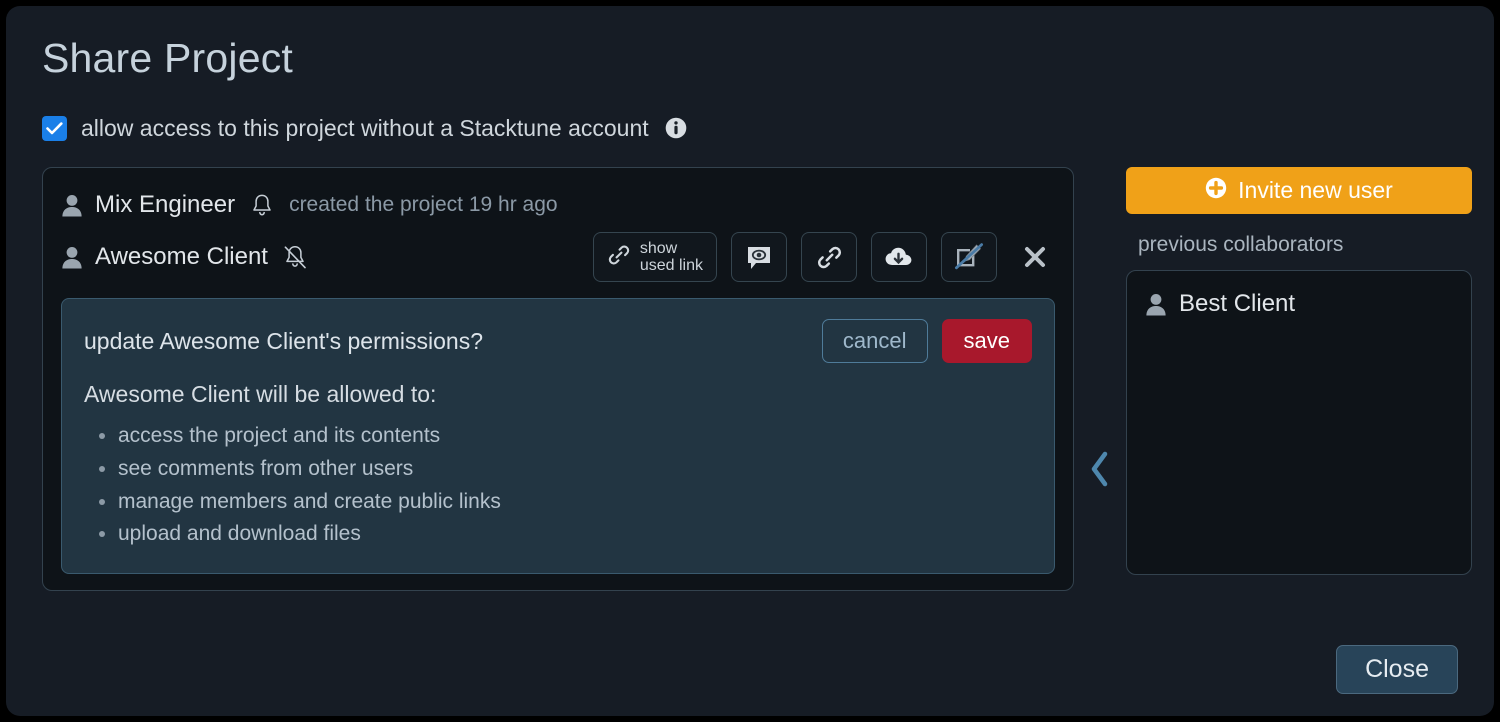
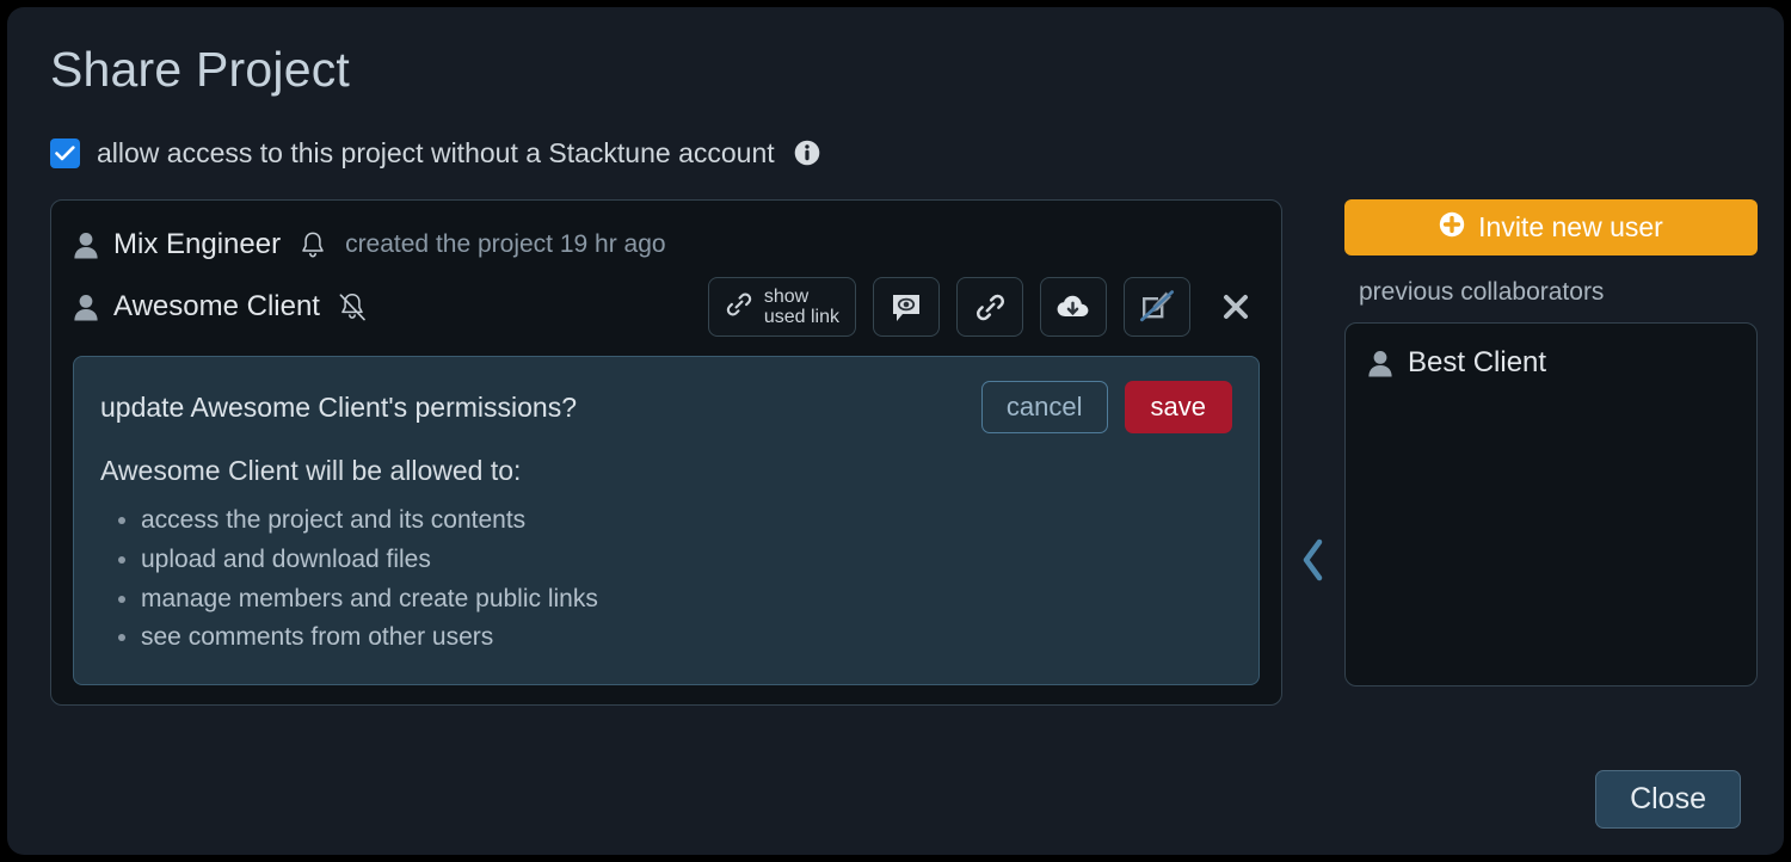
  Share Project
  allow access to this project without a Stacktune account
  Mix Engineer
  created the project 19 hr ago
  Awesome Client
  show
  used link
  update Awesome Client's permissions?
  cancel
  save
  Awesome Client will be allowed to:
  access the project and its contents
- see comments from other users
+ upload and download files
  manage members and create public links
- upload and download files
+ see comments from other users
  Invite new user
  previous collaborators
  Best Client
  Close
